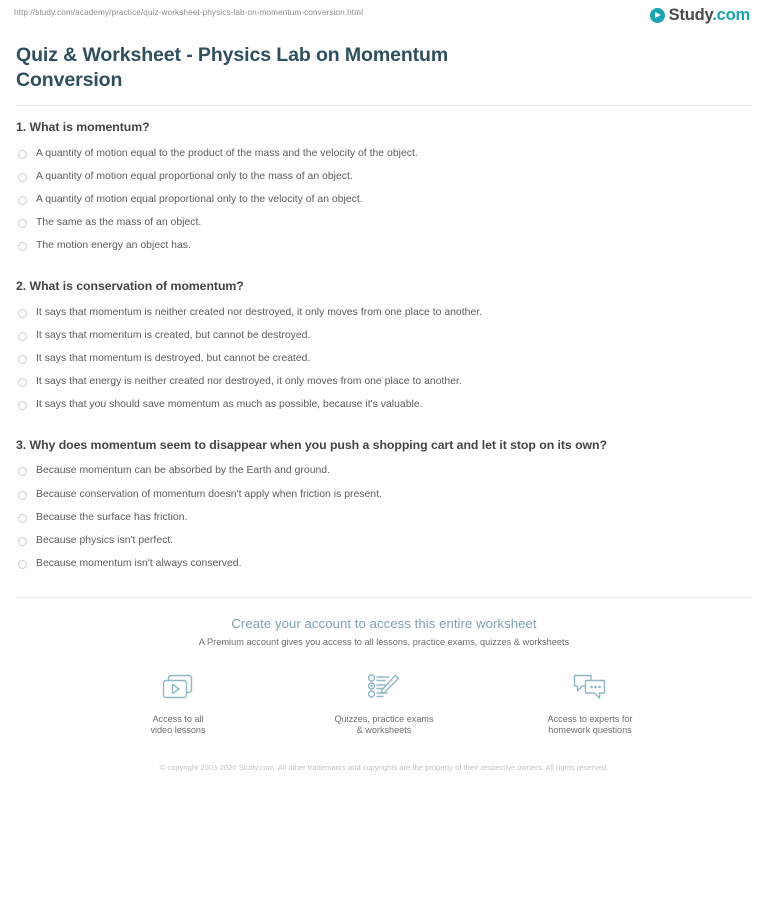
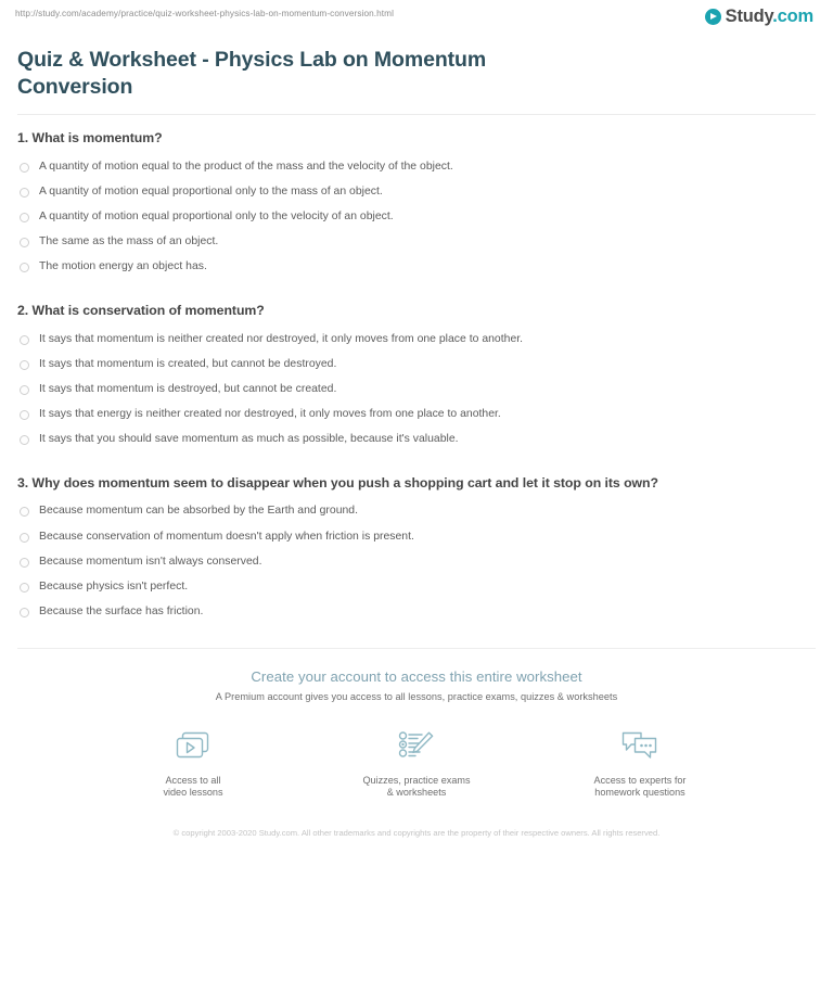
  http://study.com/academy/practice/quiz-worksheet-physics-lab-on-momentum-conversion.html
  Study.com
  Quiz & Worksheet - Physics Lab on Momentum Conversion
  1. What is momentum?
  A quantity of motion equal to the product of the mass and the velocity of the object.
  A quantity of motion equal proportional only to the mass of an object.
  A quantity of motion equal proportional only to the velocity of an object.
  The same as the mass of an object.
  The motion energy an object has.
  2. What is conservation of momentum?
  It says that momentum is neither created nor destroyed, it only moves from one place to another.
  It says that momentum is created, but cannot be destroyed.
  It says that momentum is destroyed, but cannot be created.
  It says that energy is neither created nor destroyed, it only moves from one place to another.
  It says that you should save momentum as much as possible, because it's valuable.
  3. Why does momentum seem to disappear when you push a shopping cart and let it stop on its own?
  Because momentum can be absorbed by the Earth and ground.
  Because conservation of momentum doesn't apply when friction is present.
- Because the surface has friction.
+ Because momentum isn't always conserved.
  Because physics isn't perfect.
- Because momentum isn't always conserved.
+ Because the surface has friction.
  Create your account to access this entire worksheet
  A Premium account gives you access to all lessons, practice exams, quizzes & worksheets
  Access to all
  video lessons
  Quizzes, practice exams
  & worksheets
  Access to experts for
  homework questions
  © copyright 2003-2020 Study.com. All other trademarks and copyrights are the property of their respective owners. All rights reserved.
